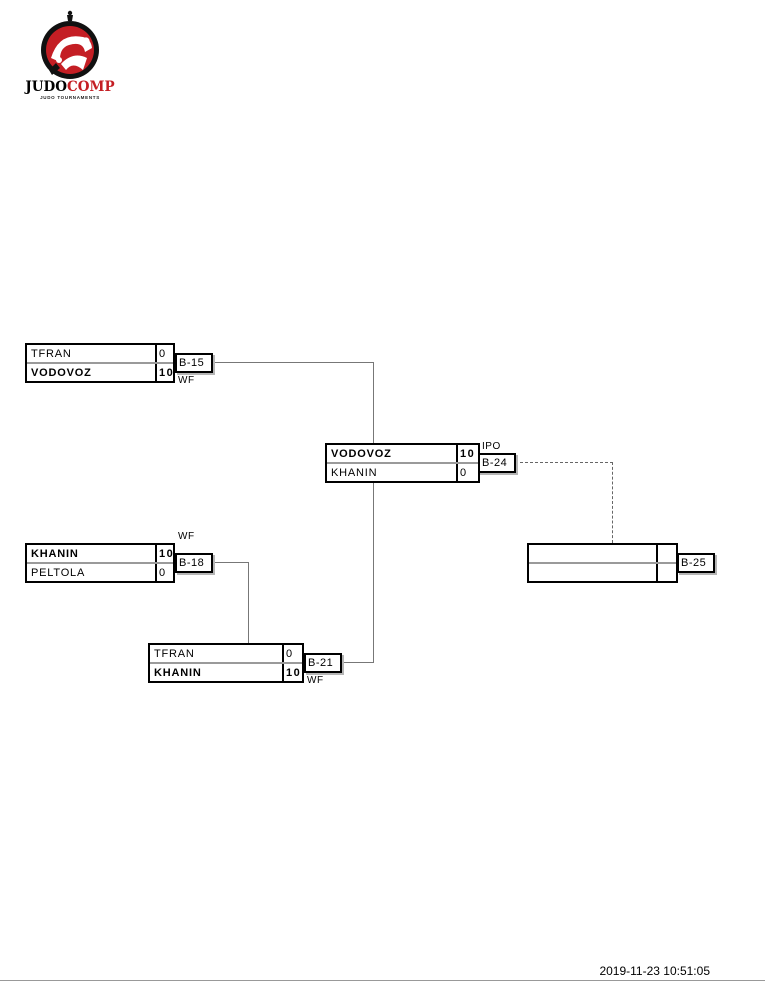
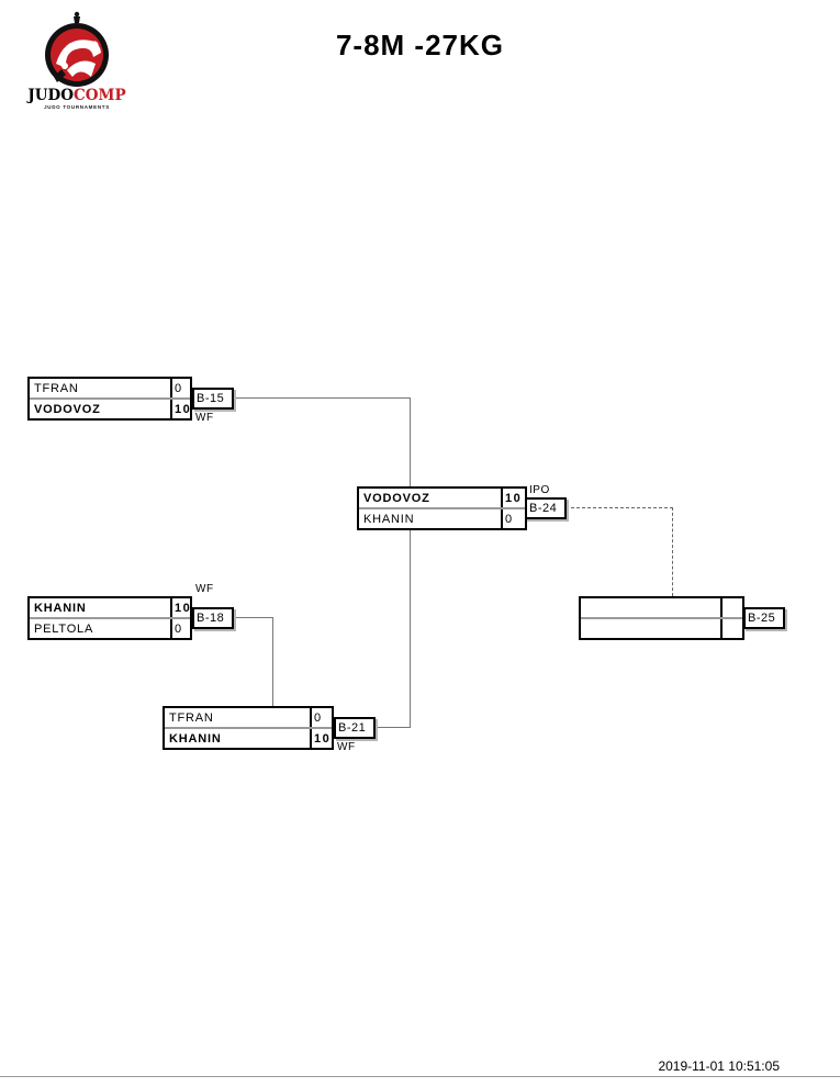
  JUDOCOMP
+ 7-8M -27KG
  TFRAN
  0
  VODOVOZ
  10
  B-15
  WF
  KHANIN
  10
  PELTOLA
  0
  B-18
  WF
  TFRAN
  0
  KHANIN
  10
  B-21
  WF
  VODOVOZ
  10
  KHANIN
  0
  B-24
  IPO
  B-25
- 2019-11-23 10:51:05
+ 2019-11-01 10:51:05
